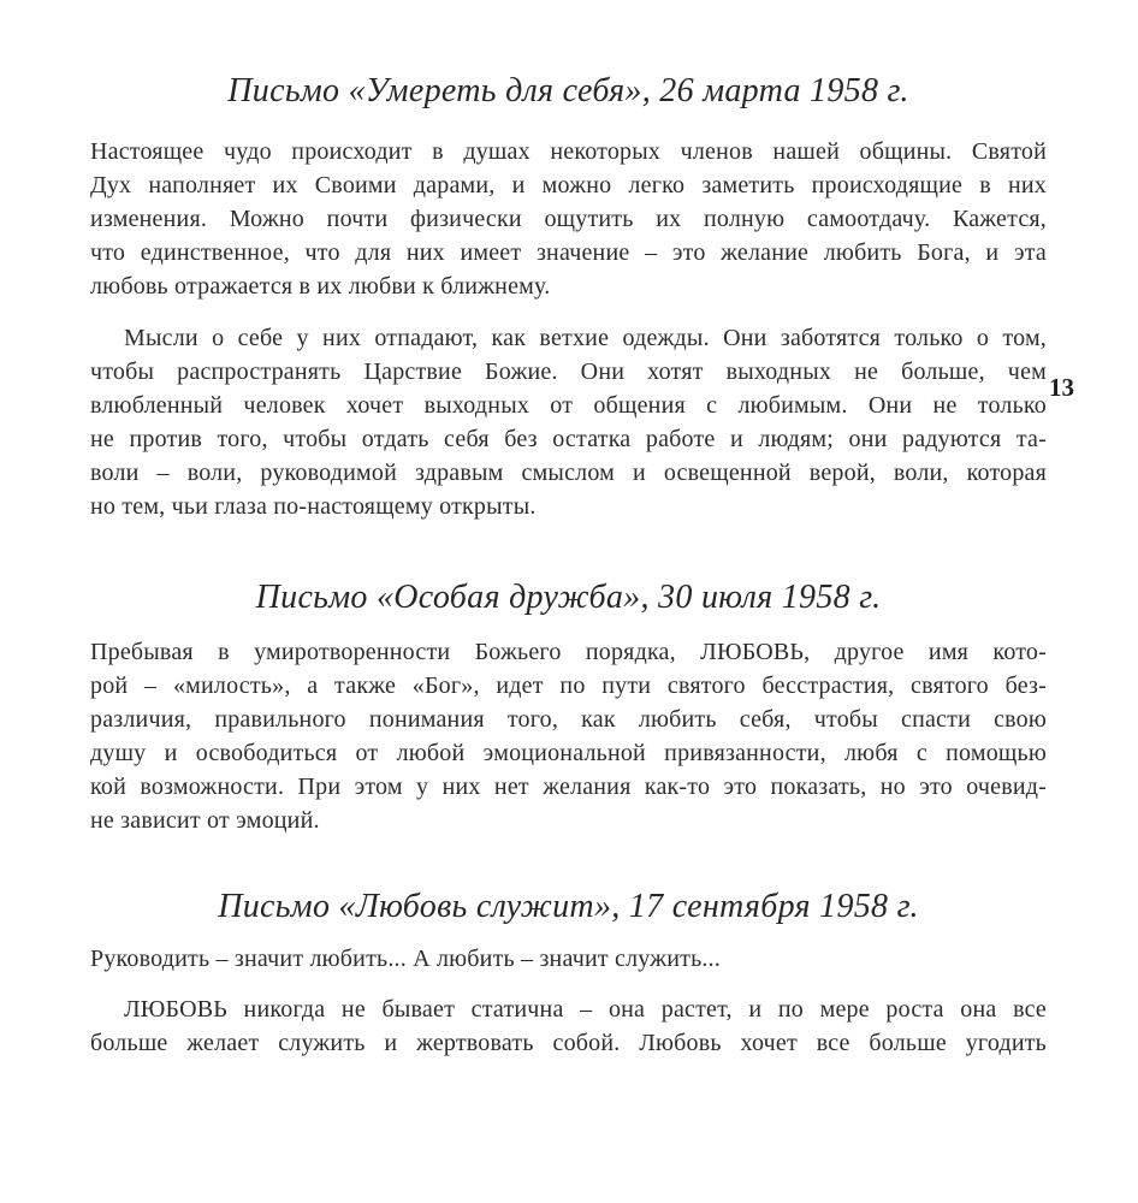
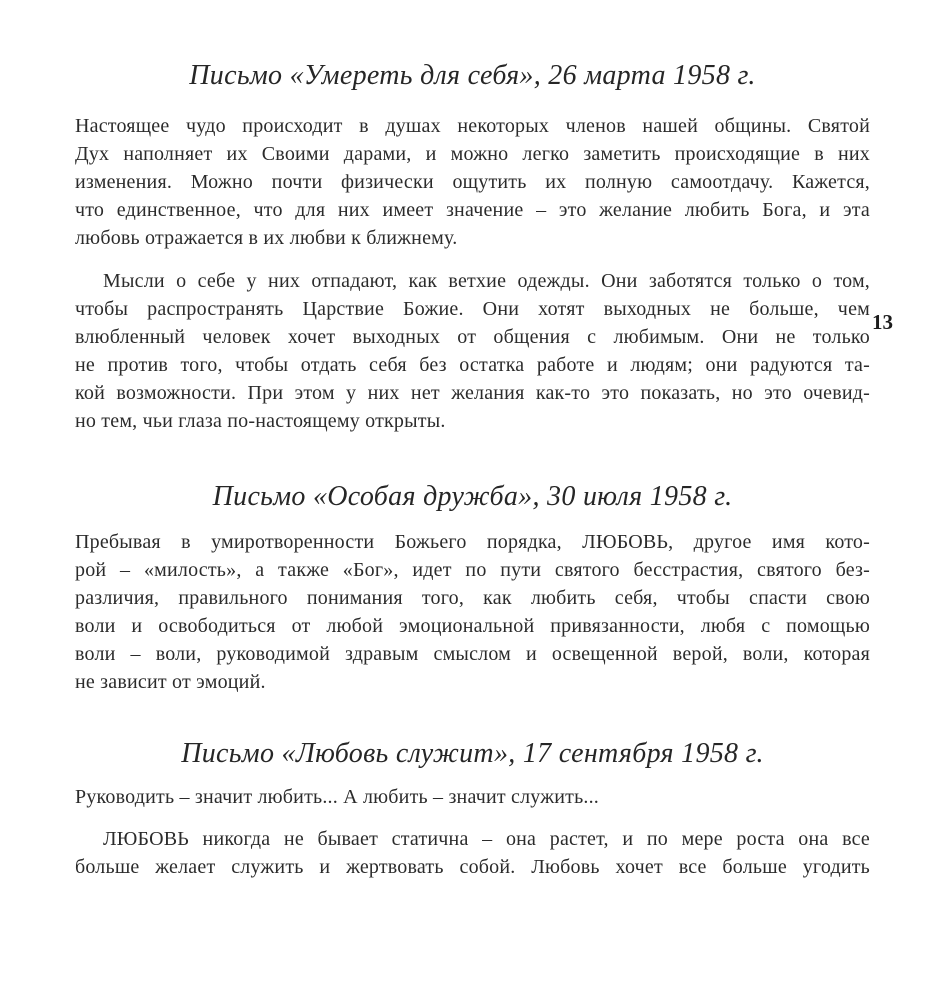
  Письмо «Умереть для себя», 26 марта 1958 г.
  Настоящее чудо происходит в душах некоторых членов нашей общины. Святой
  Дух наполняет их Своими дарами, и можно легко заметить происходящие в них
  изменения. Можно почти физически ощутить их полную самоотдачу. Кажется,
  что единственное, что для них имеет значение – это желание любить Бога, и эта
  любовь отражается в их любви к ближнему.
  Мысли о себе у них отпадают, как ветхие одежды. Они заботятся только о том,
  чтобы распространять Царствие Божие. Они хотят выходных не больше, чем
  влюбленный человек хочет выходных от общения с любимым. Они не только
  не против того, чтобы отдать себя без остатка работе и людям; они радуются та-
- воли – воли, руководимой здравым смыслом и освещенной верой, воли, которая
+ кой возможности. При этом у них нет желания как-то это показать, но это очевид-
  но тем, чьи глаза по-настоящему открыты.
  Письмо «Особая дружба», 30 июля 1958 г.
  Пребывая в умиротворенности Божьего порядка, ЛЮБОВЬ, другое имя кото-
  рой – «милость», а также «Бог», идет по пути святого бесстрастия, святого без-
  различия, правильного понимания того, как любить себя, чтобы спасти свою
- душу и освободиться от любой эмоциональной привязанности, любя с помощью
+ воли и освободиться от любой эмоциональной привязанности, любя с помощью
- кой возможности. При этом у них нет желания как-то это показать, но это очевид-
+ воли – воли, руководимой здравым смыслом и освещенной верой, воли, которая
  не зависит от эмоций.
  Письмо «Любовь служит», 17 сентября 1958 г.
  Руководить – значит любить... А любить – значит служить...
  ЛЮБОВЬ никогда не бывает статична – она растет, и по мере роста она все
  больше желает служить и жертвовать собой. Любовь хочет все больше угодить
  13
